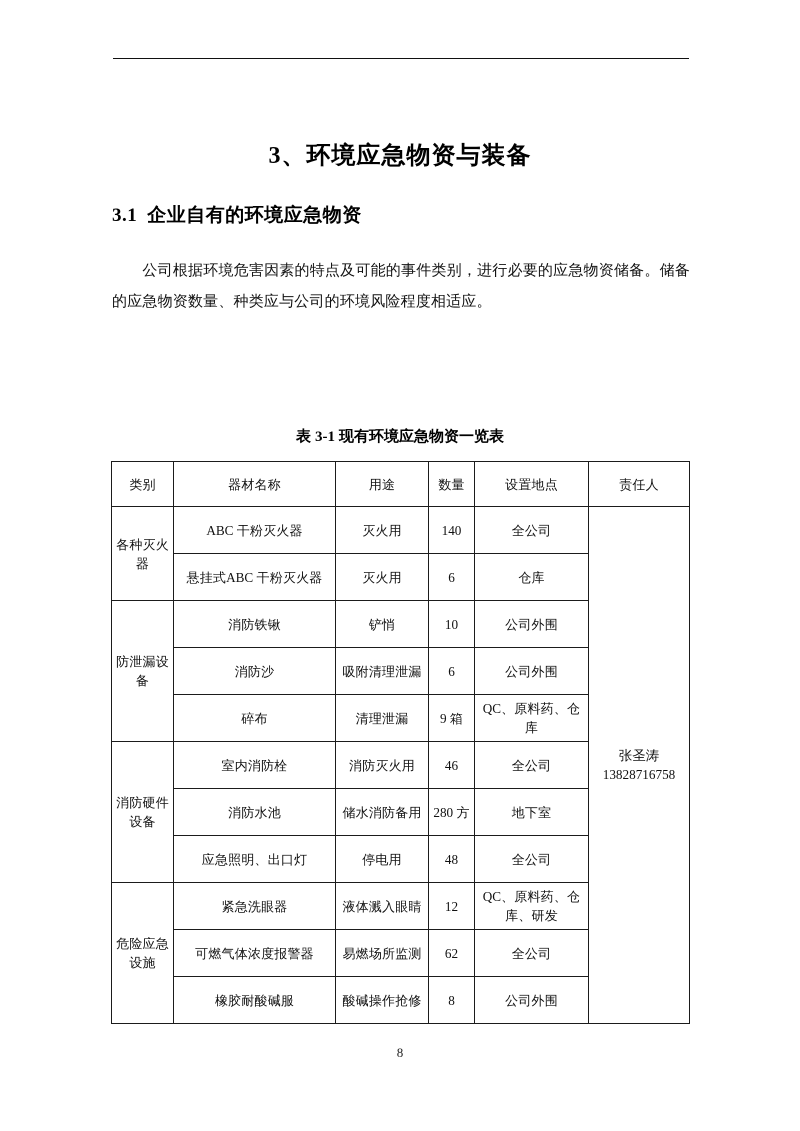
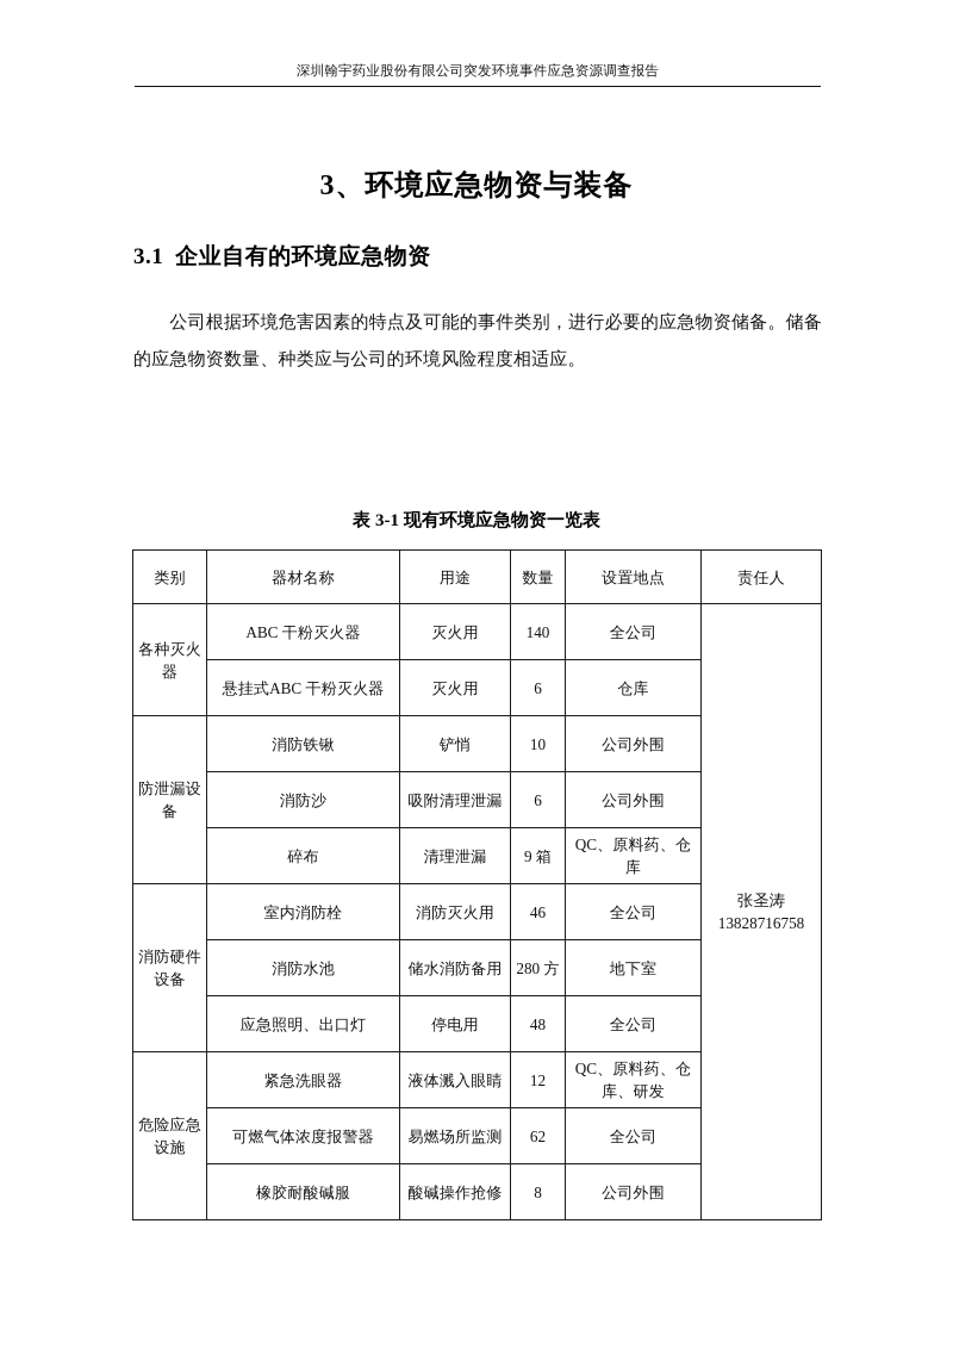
+ 深圳翰宇药业股份有限公司突发环境事件应急资源调查报告
  3、环境应急物资与装备
  3.1 企业自有的环境应急物资
  公司根据环境危害因素的特点及可能的事件类别，进行必要的应急物资储备。储备的应急物资数量、种类应与公司的环境风险程度相适应。
  表 3-1 现有环境应急物资一览表
  类别	器材名称	用途	数量	设置地点	责任人
  各种灭火器	ABC 干粉灭火器	灭火用	140	全公司	张圣涛13828716758
  悬挂式ABC 干粉灭火器	灭火用	6	仓库
  防泄漏设备	消防铁锹	铲悄	10	公司外围
  消防沙	吸附清理泄漏	6	公司外围
  碎布	清理泄漏	9 箱	QC、原料药、仓库
  消防硬件设备	室内消防栓	消防灭火用	46	全公司
  消防水池	储水消防备用	280 方	地下室
  应急照明、出口灯	停电用	48	全公司
  危险应急设施	紧急洗眼器	液体溅入眼睛	12	QC、原料药、仓库、研发
  可燃气体浓度报警器	易燃场所监测	62	全公司
  橡胶耐酸碱服	酸碱操作抢修	8	公司外围
- 8
